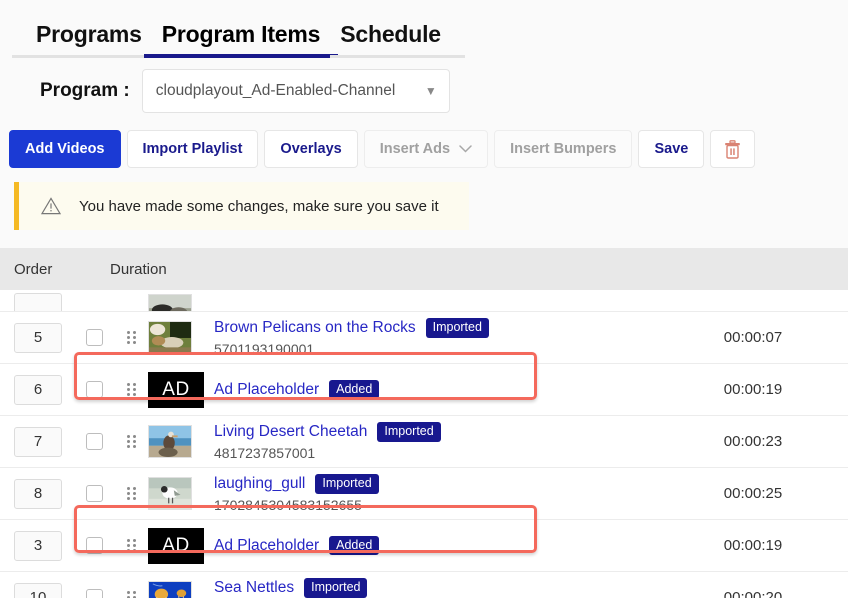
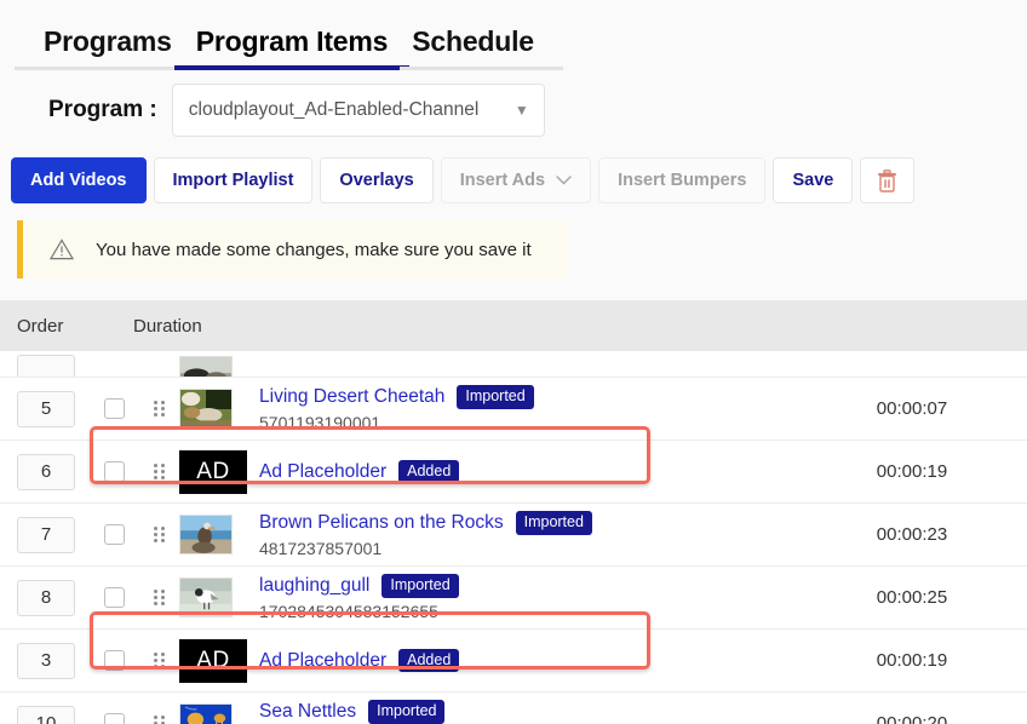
  Programs
  Program Items
  Schedule
  Program :
  cloudplayout_Ad-Enabled-Channel
  ▼
  Add Videos
  Import Playlist
  Overlays
  Insert Ads
  Insert Bumpers
  Save
  You have made some changes, make sure you save it
  Order
  Duration
  5
- Brown Pelicans on the Rocks
+ Living Desert Cheetah
  Imported
  5701193190001
  00:00:07
  6
  AD
  Ad Placeholder
  Added
  00:00:19
  7
- Living Desert Cheetah
+ Brown Pelicans on the Rocks
  Imported
  4817237857001
  00:00:23
  8
  laughing_gull
  Imported
  1702845304583152655
  00:00:25
  3
  AD
  Ad Placeholder
  Added
  00:00:19
  Sea Nettles
  Imported
